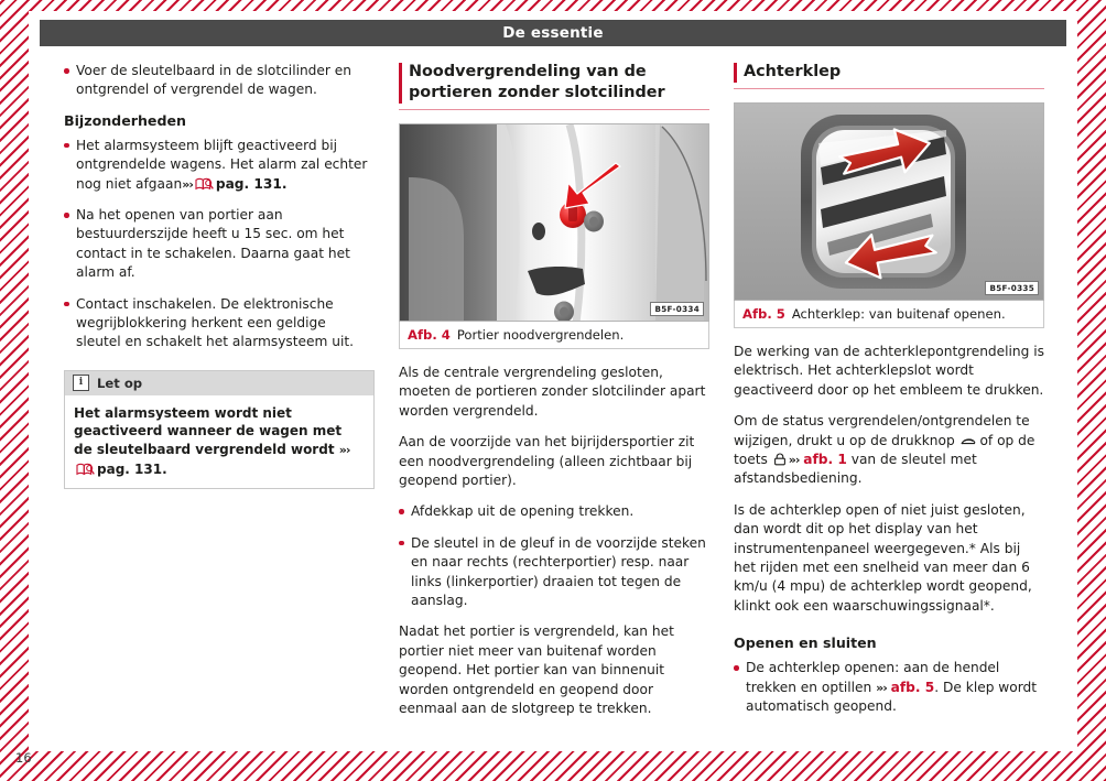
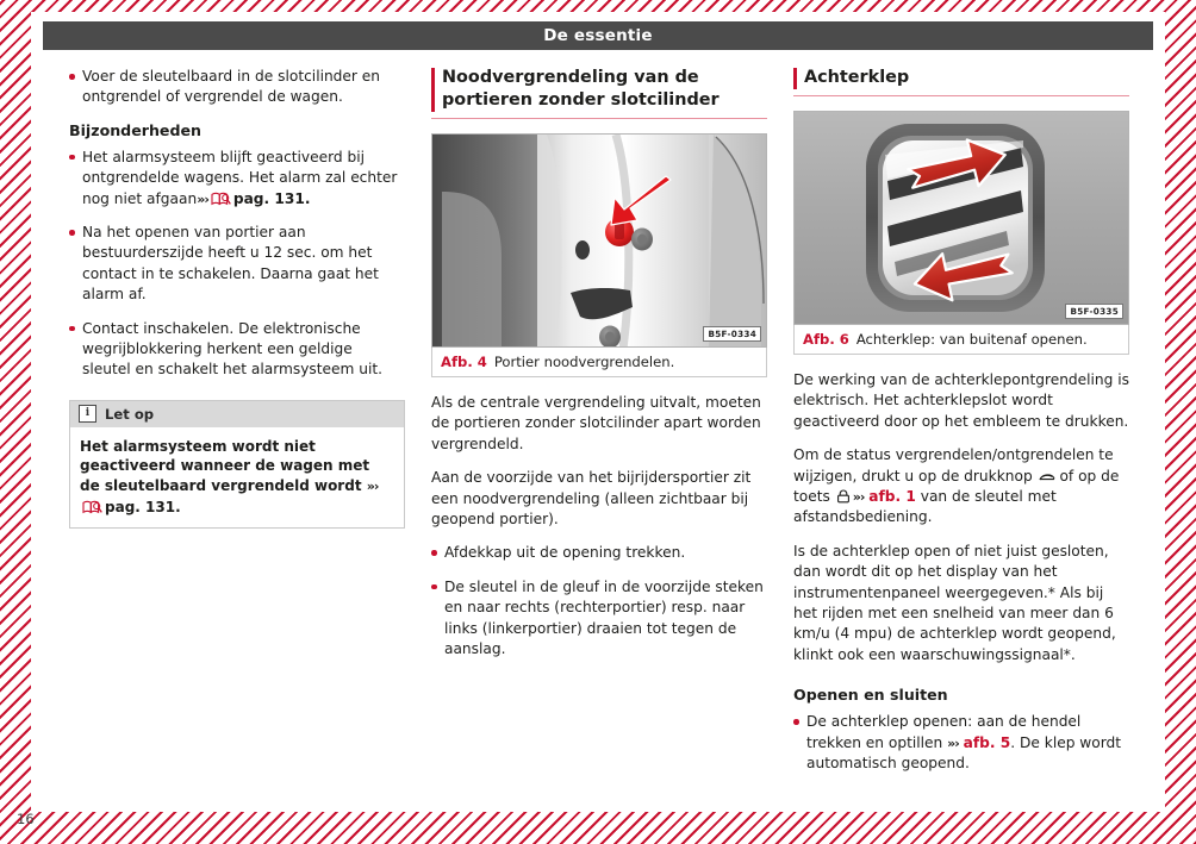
  De essentie
  Voer de sleutelbaard in de slotcilinder en ontgrendel of vergrendel de wagen.
  Bijzonderheden
  Het alarmsysteem blijft geactiveerd bij ontgrendelde wagens. Het alarm zal echter nog niet afgaan»› pag. 131.
- Na het openen van portier aan bestuurderszijde heeft u 15 sec. om het contact in te schakelen. Daarna gaat het alarm af.
+ Na het openen van portier aan bestuurderszijde heeft u 12 sec. om het contact in te schakelen. Daarna gaat het alarm af.
  Contact inschakelen. De elektronische wegrijblokkering herkent een geldige sleutel en schakelt het alarmsysteem uit.
  i
  Let op
  Het alarmsysteem wordt niet geactiveerd wanneer de wagen met de sleutelbaard vergrendeld wordt »› pag. 131.
  Noodvergrendeling van de portieren zonder slotcilinder
  B5F-0334
  Afb. 4
  Portier noodvergrendelen.
- Als de centrale vergrendeling gesloten, moeten de portieren zonder slotcilinder apart worden vergrendeld.
+ Als de centrale vergrendeling uitvalt, moeten de portieren zonder slotcilinder apart worden vergrendeld.
  Aan de voorzijde van het bijrijdersportier zit een noodvergrendeling (alleen zichtbaar bij geopend portier).
  Afdekkap uit de opening trekken.
  De sleutel in de gleuf in de voorzijde steken en naar rechts (rechterportier) resp. naar links (linkerportier) draaien tot tegen de aanslag.
- Nadat het portier is vergrendeld, kan het portier niet meer van buitenaf worden geopend. Het portier kan van binnenuit worden ontgrendeld en geopend door eenmaal aan de slotgreep te trekken.
  Achterklep
  B5F-0335
- Afb. 5
+ Afb. 6
  Achterklep: van buitenaf openen.
  De werking van de achterklepontgrendeling is elektrisch. Het achterklepslot wordt geactiveerd door op het embleem te drukken.
  Om de status vergrendelen/ontgrendelen te wijzigen, drukt u op de drukknop of op de toets »› afb. 1 van de sleutel met afstandsbediening.
  Is de achterklep open of niet juist gesloten, dan wordt dit op het display van het instrumentenpaneel weergegeven.* Als bij het rijden met een snelheid van meer dan 6 km/u (4 mpu) de achterklep wordt geopend, klinkt ook een waarschuwingssignaal*.
  Openen en sluiten
  De achterklep openen: aan de hendel trekken en optillen »› afb. 5. De klep wordt automatisch geopend.
  16
